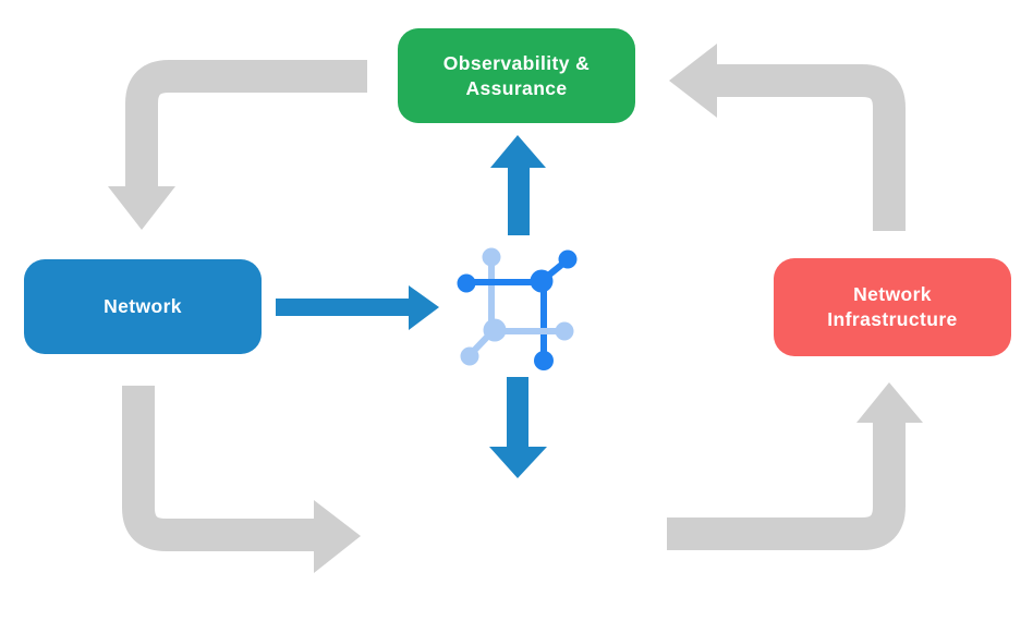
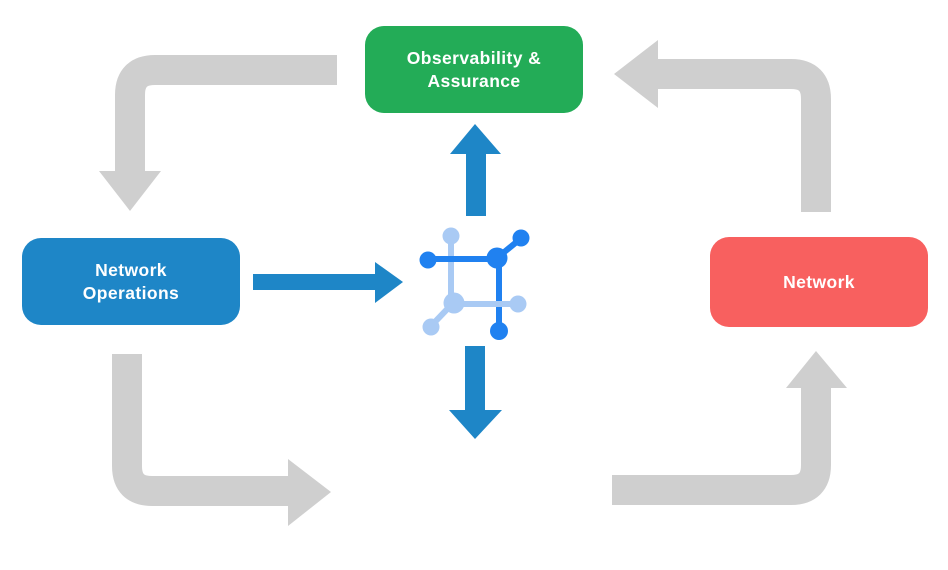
  Observability &
  Assurance
  Network
+ Operations
  Network
- Infrastructure
